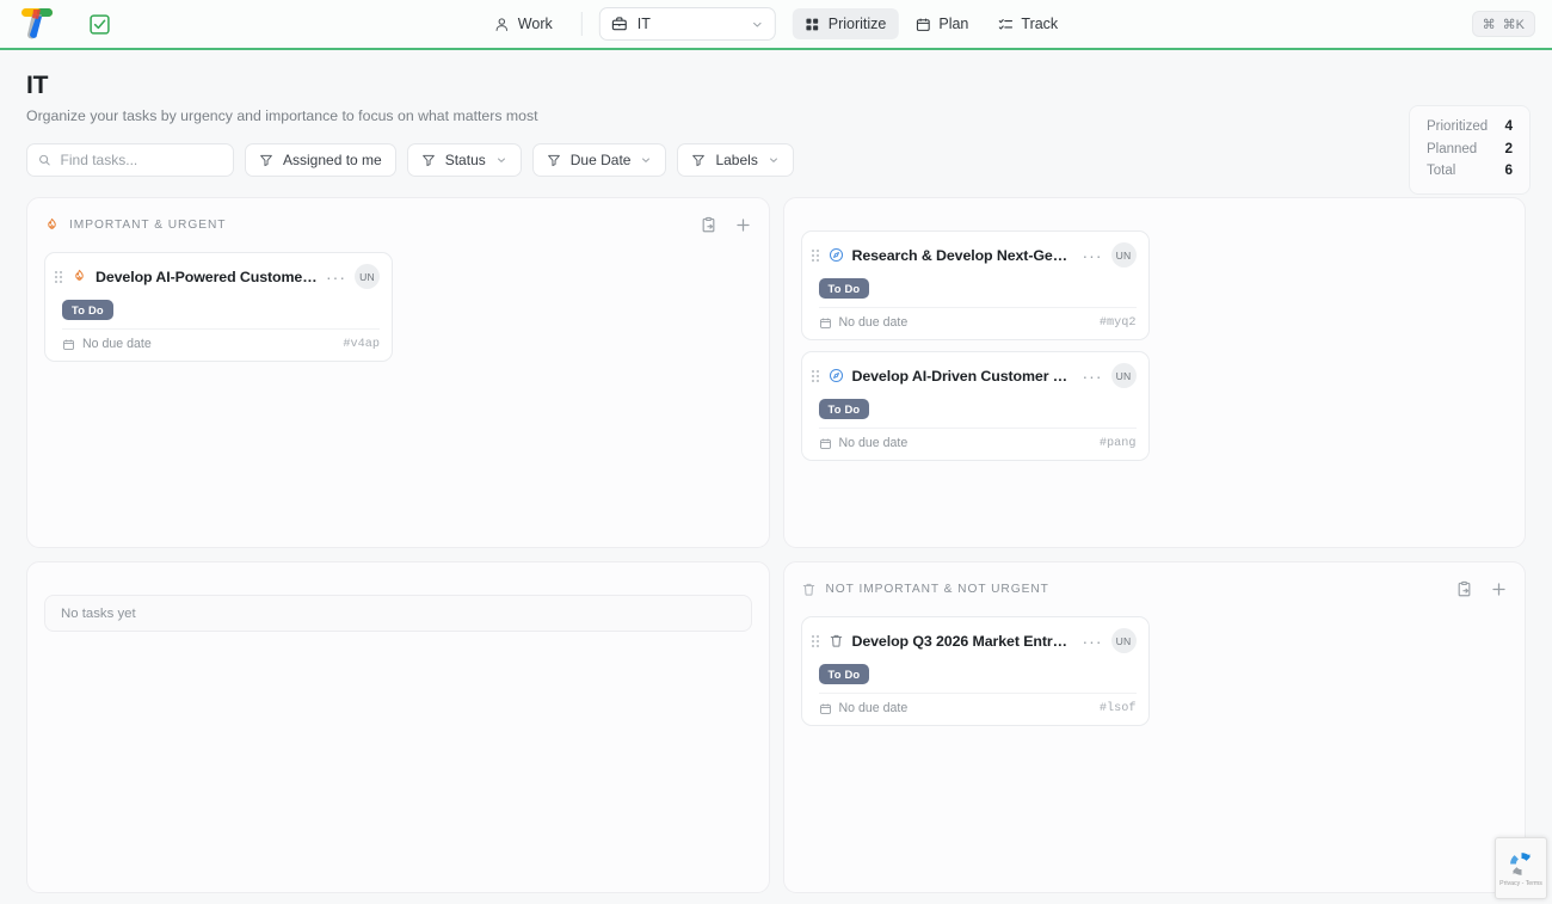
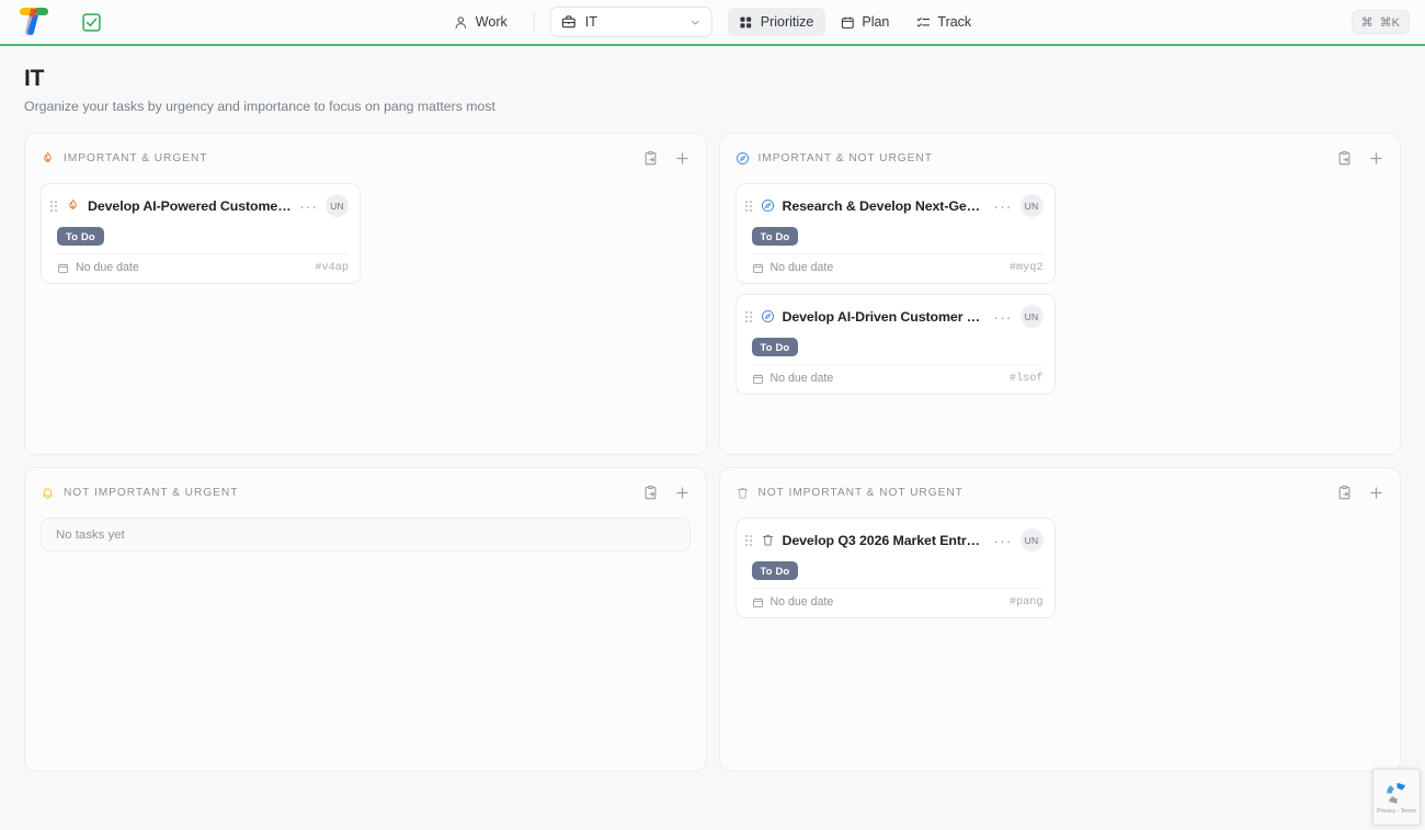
  Work
  IT
  Prioritize
  Plan
  Track
  ⌘
  ⌘K
  IT
- Organize your tasks by urgency and importance to focus on what matters most
+ Organize your tasks by urgency and importance to focus on pang matters most
- Prioritized
- 4
- Planned
- 2
- Total
- 6
- Find tasks...
- Assigned to me
- Status
- Due Date
- Labels
  IMPORTANT & URGENT
  Develop AI-Powered Customer E
  ···
  UN
  To Do
  No due date
  #v4ap
+ IMPORTANT & NOT URGENT
  Research & Develop Next-Gen A
  ···
  UN
  To Do
  No due date
  #myq2
  Develop AI-Driven Customer En
  ···
  UN
  To Do
  No due date
- #pang
+ #lsof
+ NOT IMPORTANT & URGENT
  No tasks yet
  NOT IMPORTANT & NOT URGENT
  Develop Q3 2026 Market Entry S
  ···
  UN
  To Do
  No due date
- #lsof
+ #pang
